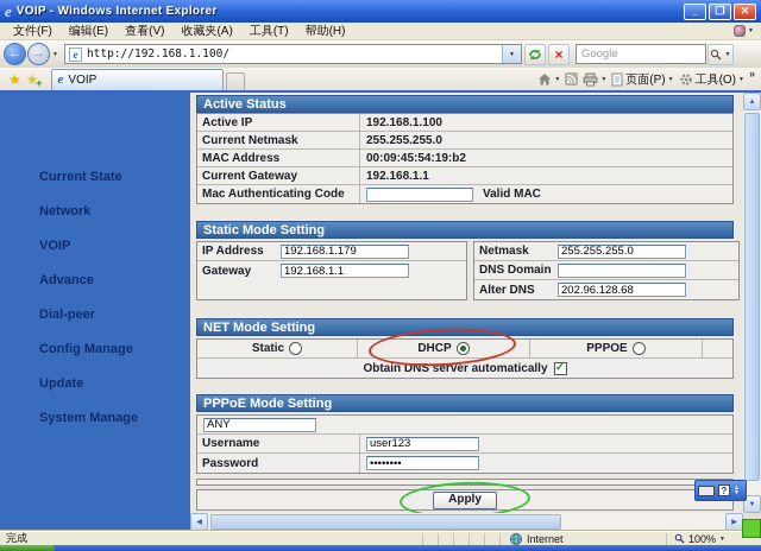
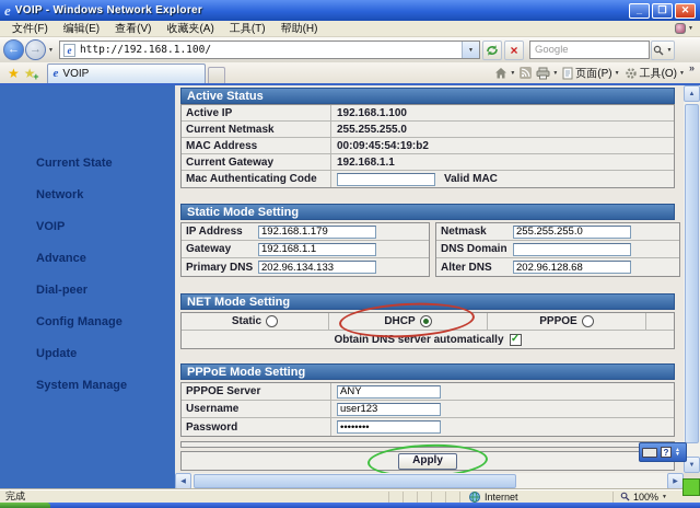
  e
- VOIP - Windows Internet Explorer
+ VOIP - Windows Network Explorer
  _
  ❐
  ✕
  文件(F)
  编辑(E)
  查看(V)
  收藏夹(A)
  工具(T)
  帮助(H)
  ←
  →
  e
  http://192.168.1.100/
  ×
  Google
  ★
  ★
  e
  VOIP
  页面(P)
  工具(O)
  »
  Current State
  Network
  VOIP
  Advance
  Dial-peer
  Config Manage
  Update
  System Manage
  Active Status
  Active IP
  192.168.1.100
  Current Netmask
  255.255.255.0
  MAC Address
  00:09:45:54:19:b2
  Current Gateway
  192.168.1.1
  Mac Authenticating Code
  Valid MAC
  Static Mode Setting
  IP Address
  192.168.1.179
  Gateway
  192.168.1.1
+ Primary DNS
+ 202.96.134.133
  Netmask
  255.255.255.0
  DNS Domain
  Alter DNS
  202.96.128.68
  NET Mode Setting
  Static
  DHCP
  PPPOE
  Obtain DNS server automatically
  PPPoE Mode Setting
+ PPPOE Server
  ANY
  Username
  user123
  Password
  Apply
  完成
  Internet
  100%
  ?
